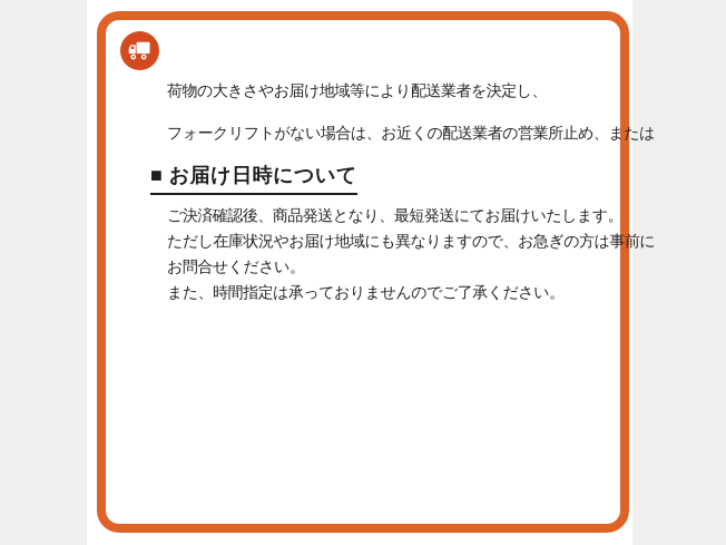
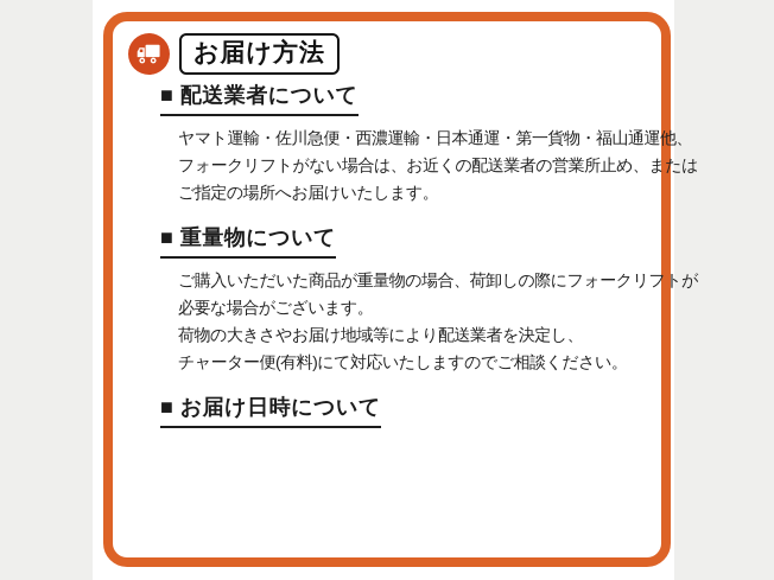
+ お届け方法
+ ■ 配送業者について
+ ヤマト運輸・佐川急便・西濃運輸・日本通運・第一貨物・福山通運他、
- 荷物の大きさやお届け地域等により配送業者を決定し、
+ フォークリフトがない場合は、お近くの配送業者の営業所止め、または
+ ご指定の場所へお届けいたします。
+ ■ 重量物について
+ ご購入いただいた商品が重量物の場合、荷卸しの際にフォークリフトが
+ 必要な場合がございます。
- フォークリフトがない場合は、お近くの配送業者の営業所止め、または
+ 荷物の大きさやお届け地域等により配送業者を決定し、
+ チャーター便(有料)にて対応いたしますのでご相談ください。
  ■ お届け日時について
- ご決済確認後、商品発送となり、最短発送にてお届けいたします。
- ただし在庫状況やお届け地域にも異なりますので、お急ぎの方は事前に
- お問合せください。
- また、時間指定は承っておりませんのでご了承ください。
